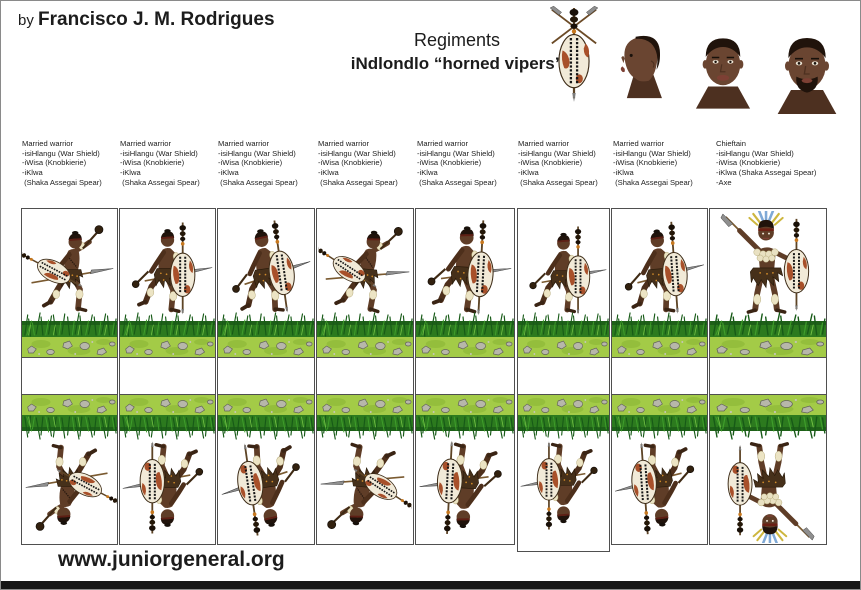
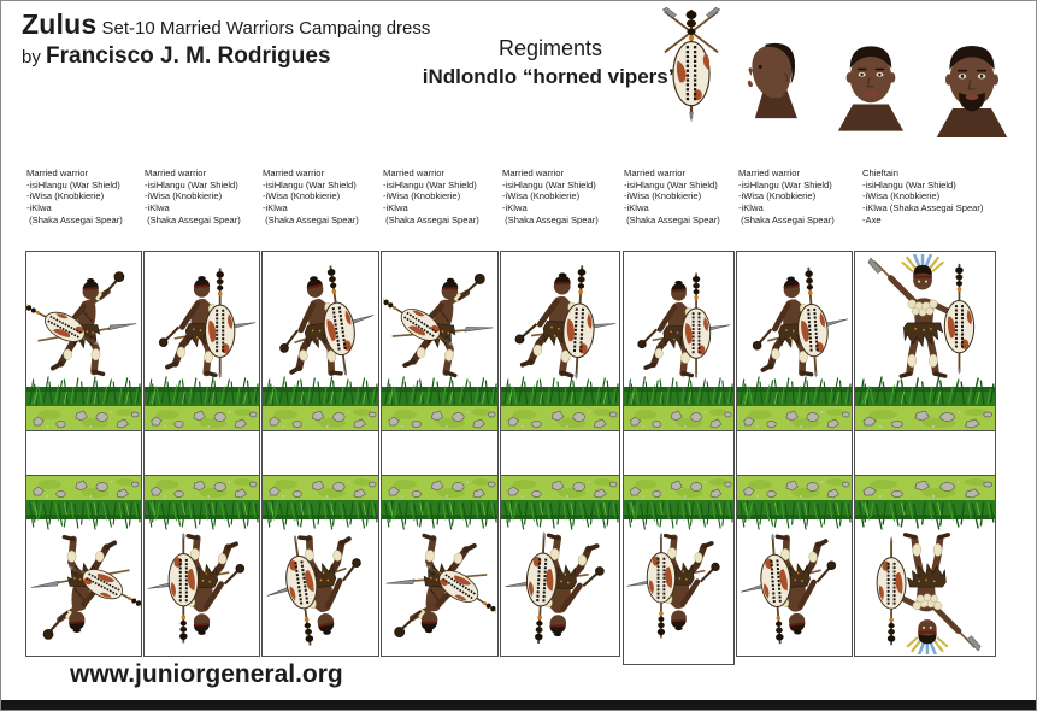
+ Zulus Set-10 Married Warriors Campaing dress
  by Francisco J. M. Rodrigues
  Regiments
  iNdlondlo “horned vipers
  Married warrior
  -isiHlangu (War Shield)
  -iWisa (Knobkierie)
  -iKlwa
  (Shaka Assegai Spear)
  Married warrior
  -isiHlangu (War Shield)
  -iWisa (Knobkierie)
  -iKlwa
  (Shaka Assegai Spear)
  Married warrior
  -isiHlangu (War Shield)
  -iWisa (Knobkierie)
  -iKlwa
  (Shaka Assegai Spear)
  Married warrior
  -isiHlangu (War Shield)
  -iWisa (Knobkierie)
  -iKlwa
  (Shaka Assegai Spear)
  Married warrior
  -isiHlangu (War Shield)
  -iWisa (Knobkierie)
  -iKlwa
  (Shaka Assegai Spear)
  Married warrior
  -isiHlangu (War Shield)
  -iWisa (Knobkierie)
  -iKlwa
  (Shaka Assegai Spear)
  Married warrior
  -isiHlangu (War Shield)
  -iWisa (Knobkierie)
  -iKlwa
  (Shaka Assegai Spear)
  Chieftain
  -isiHlangu (War Shield)
  -iWisa (Knobkierie)
  -iKlwa (Shaka Assegai Spear)
  -Axe
  www.juniorgeneral.org
